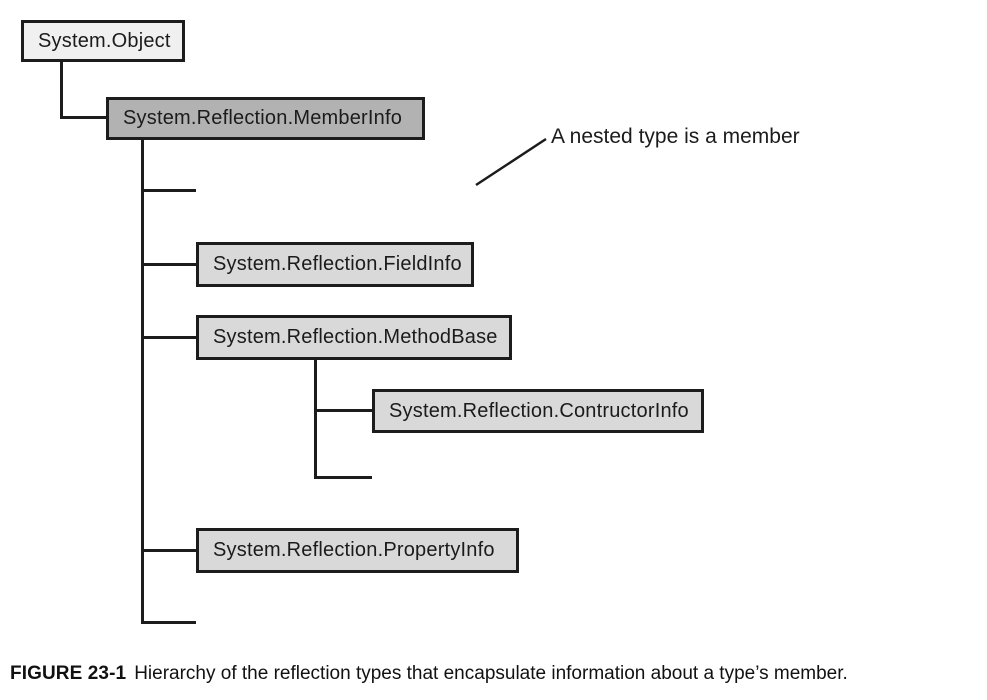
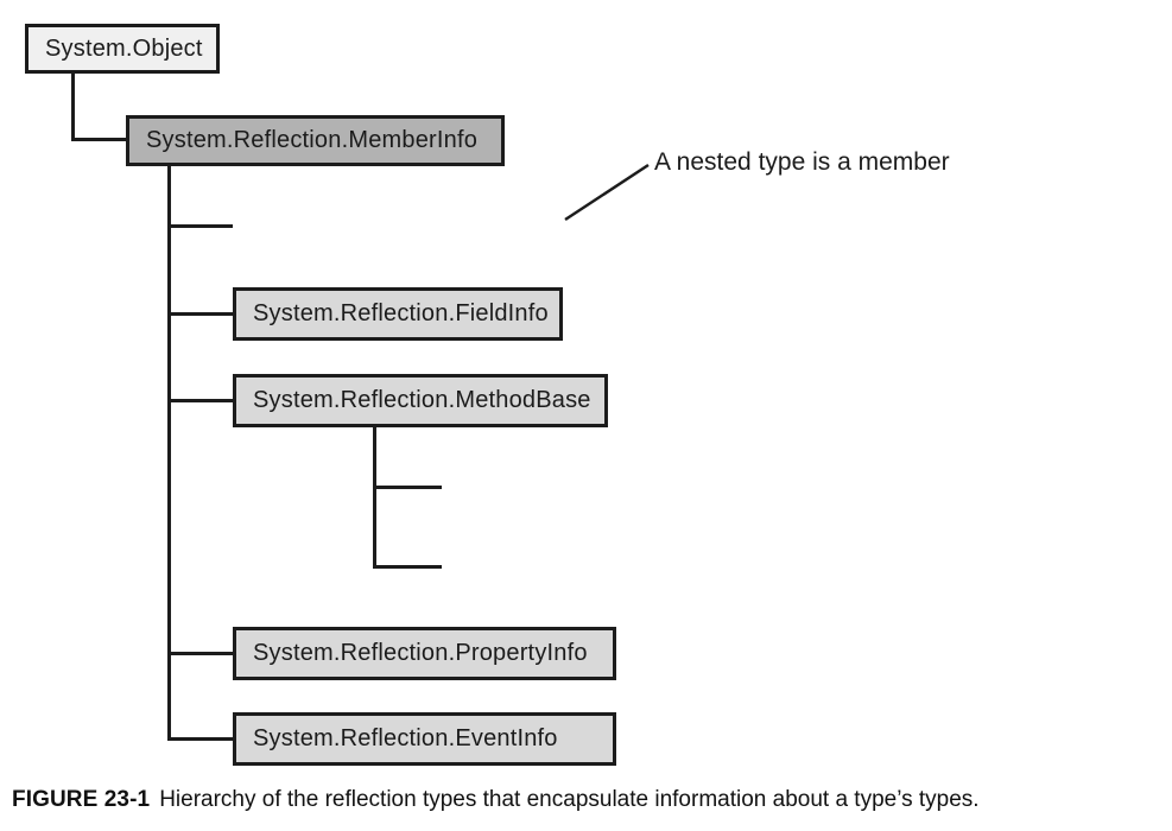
  A nested type is a member
  System.Object
  System.Reflection.MemberInfo
  System.Reflection.FieldInfo
  System.Reflection.MethodBase
- System.Reflection.ContructorInfo
  System.Reflection.PropertyInfo
+ System.Reflection.EventInfo
- FIGURE 23-1 Hierarchy of the reflection types that encapsulate information about a type’s member.
+ FIGURE 23-1 Hierarchy of the reflection types that encapsulate information about a type’s types.
